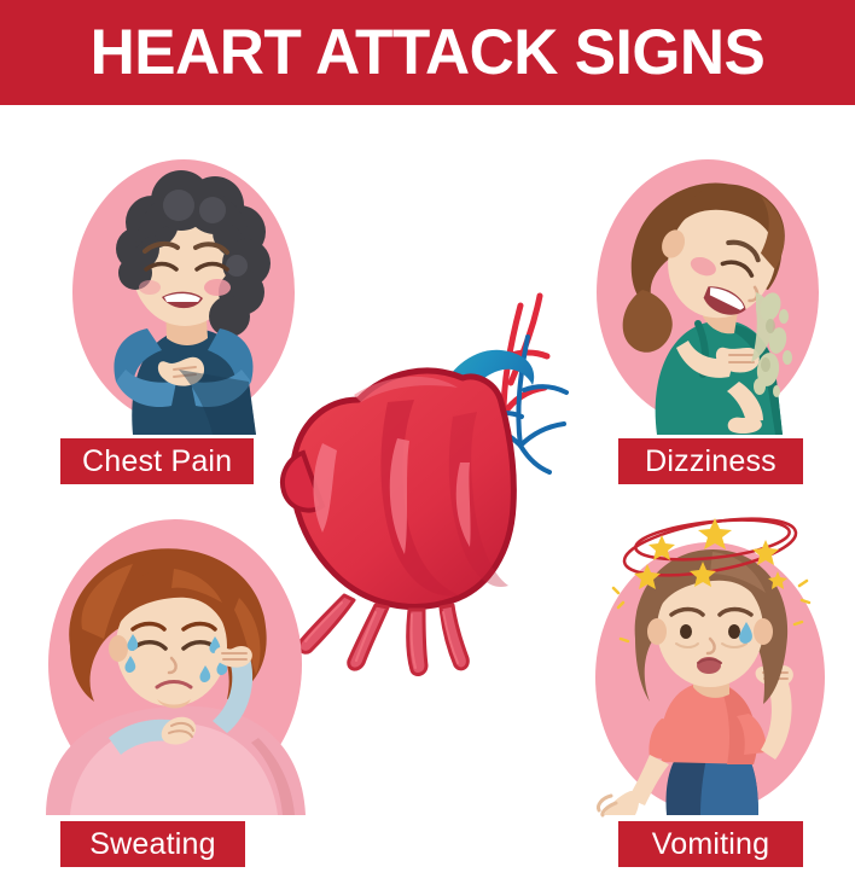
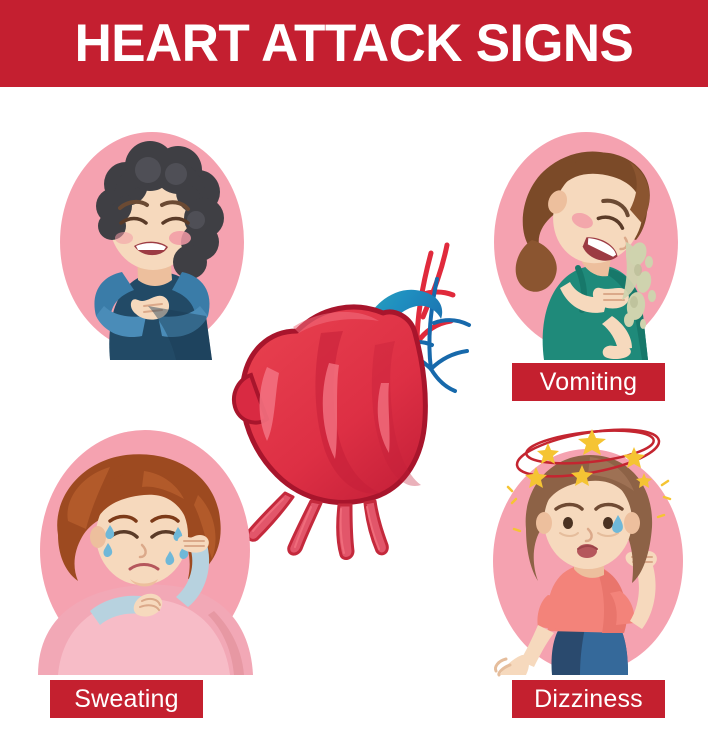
  HEART ATTACK SIGNS
- Chest Pain
- Dizziness
+ Vomiting
  Sweating
- Vomiting
+ Dizziness
